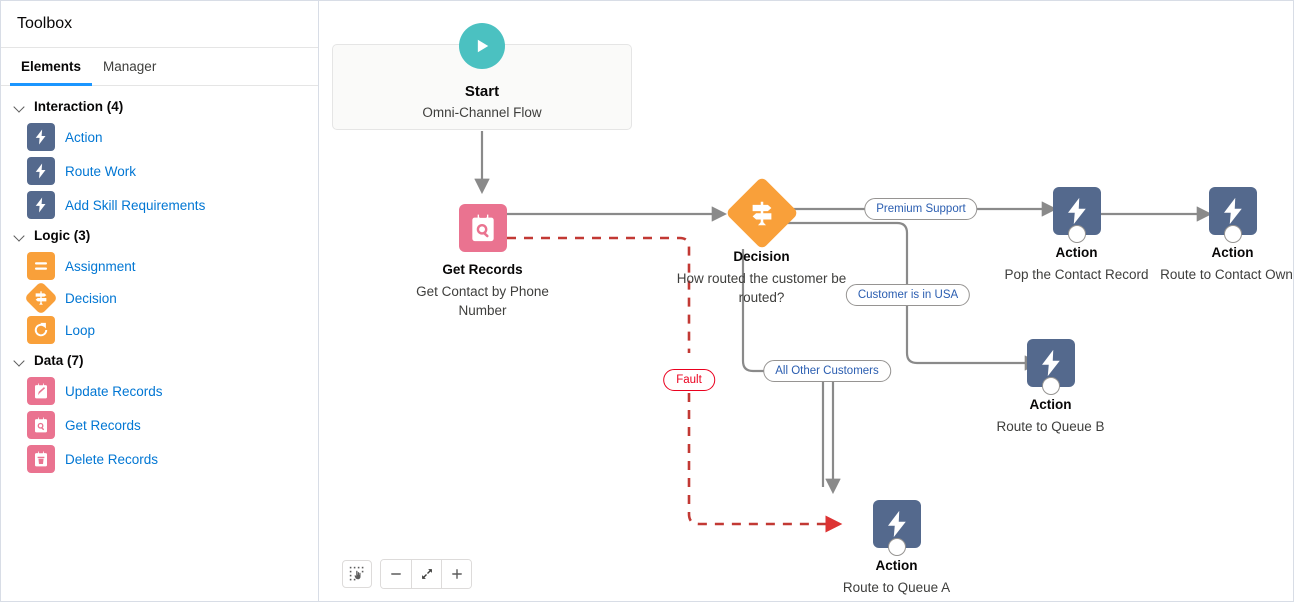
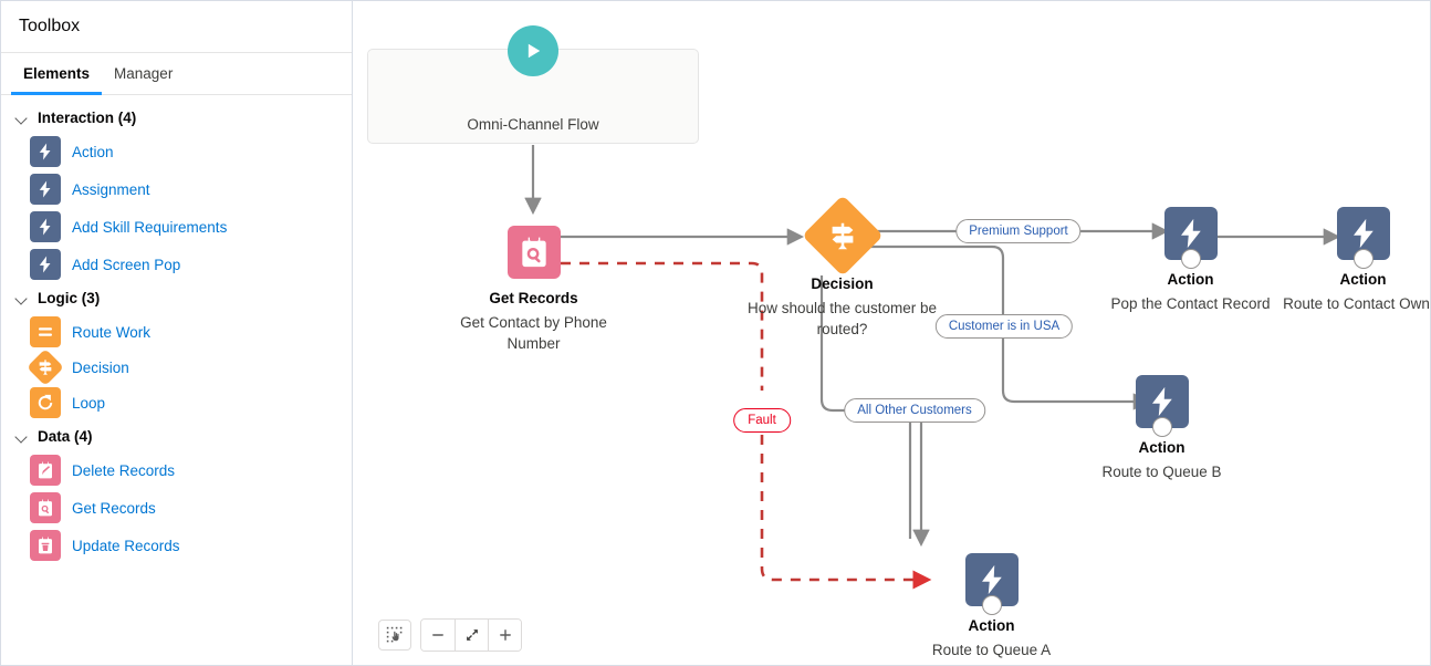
  Toolbox
  Elements
  Manager
  Interaction (4)
  Action
- Route Work
+ Assignment
  Add Skill Requirements
+ Add Screen Pop
  Logic (3)
- Assignment
+ Route Work
  Decision
  Loop
- Data (7)
+ Data (4)
- Update Records
+ Delete Records
  Get Records
- Delete Records
+ Update Records
- Start
  Omni-Channel Flow
  Get Records
  Get Contact by Phone Number
  Decision
- How routed the customer be routed?
+ How should the customer be routed?
  Action
  Pop the Contact Record
  Action
  Route to Contact Own
  Action
  Route to Queue B
  Action
  Route to Queue A
  Premium Support
  Customer is in USA
  All Other Customers
  Fault
